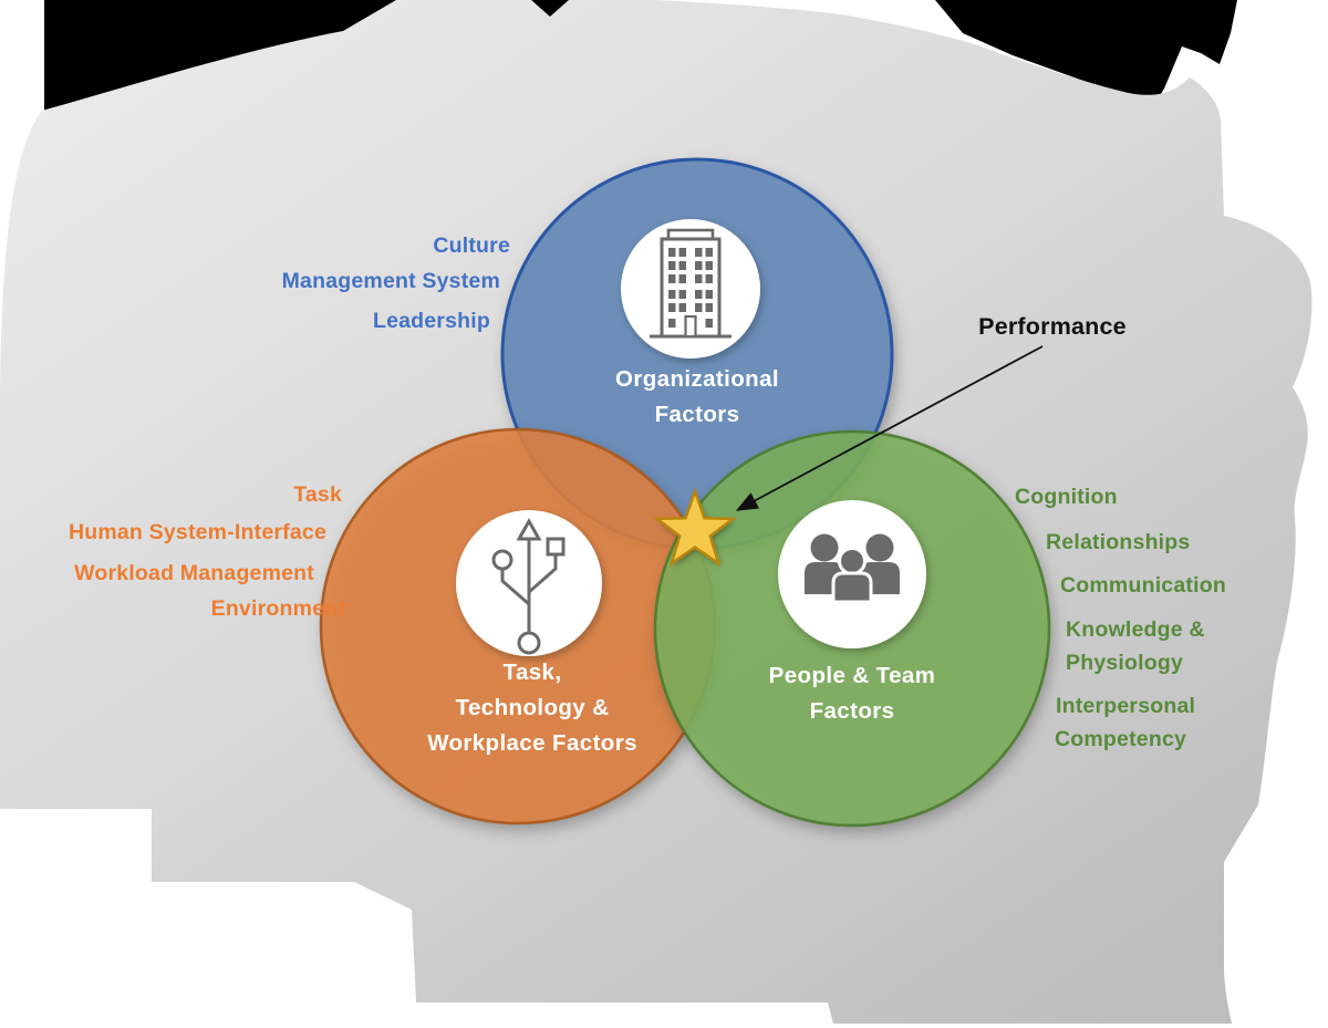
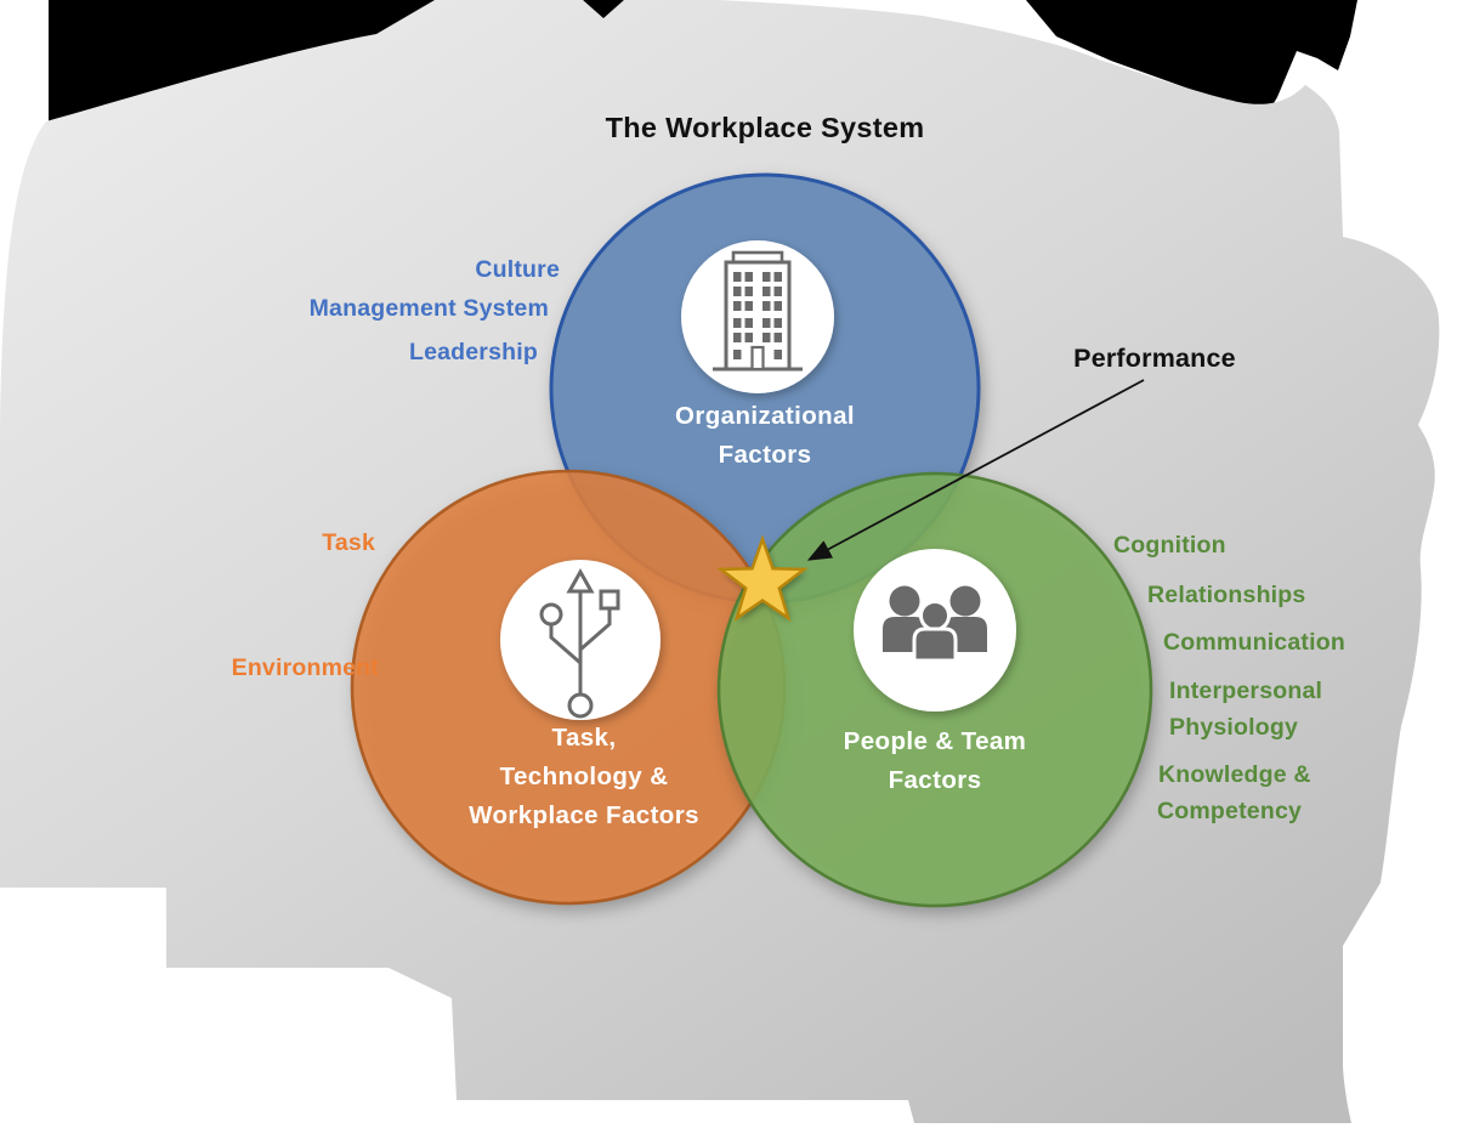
+ The Workplace System
  Organizational
  Factors
  Task,
  Technology &
  Workplace Factors
  People & Team
  Factors
  Culture
  Management System
  Leadership
  Task
- Human System-Interface
- Workload Management
  Environment
  Cognition
  Relationships
  Communication
- Knowledge &
+ Interpersonal
  Physiology
- Interpersonal
+ Knowledge &
  Competency
  Performance
